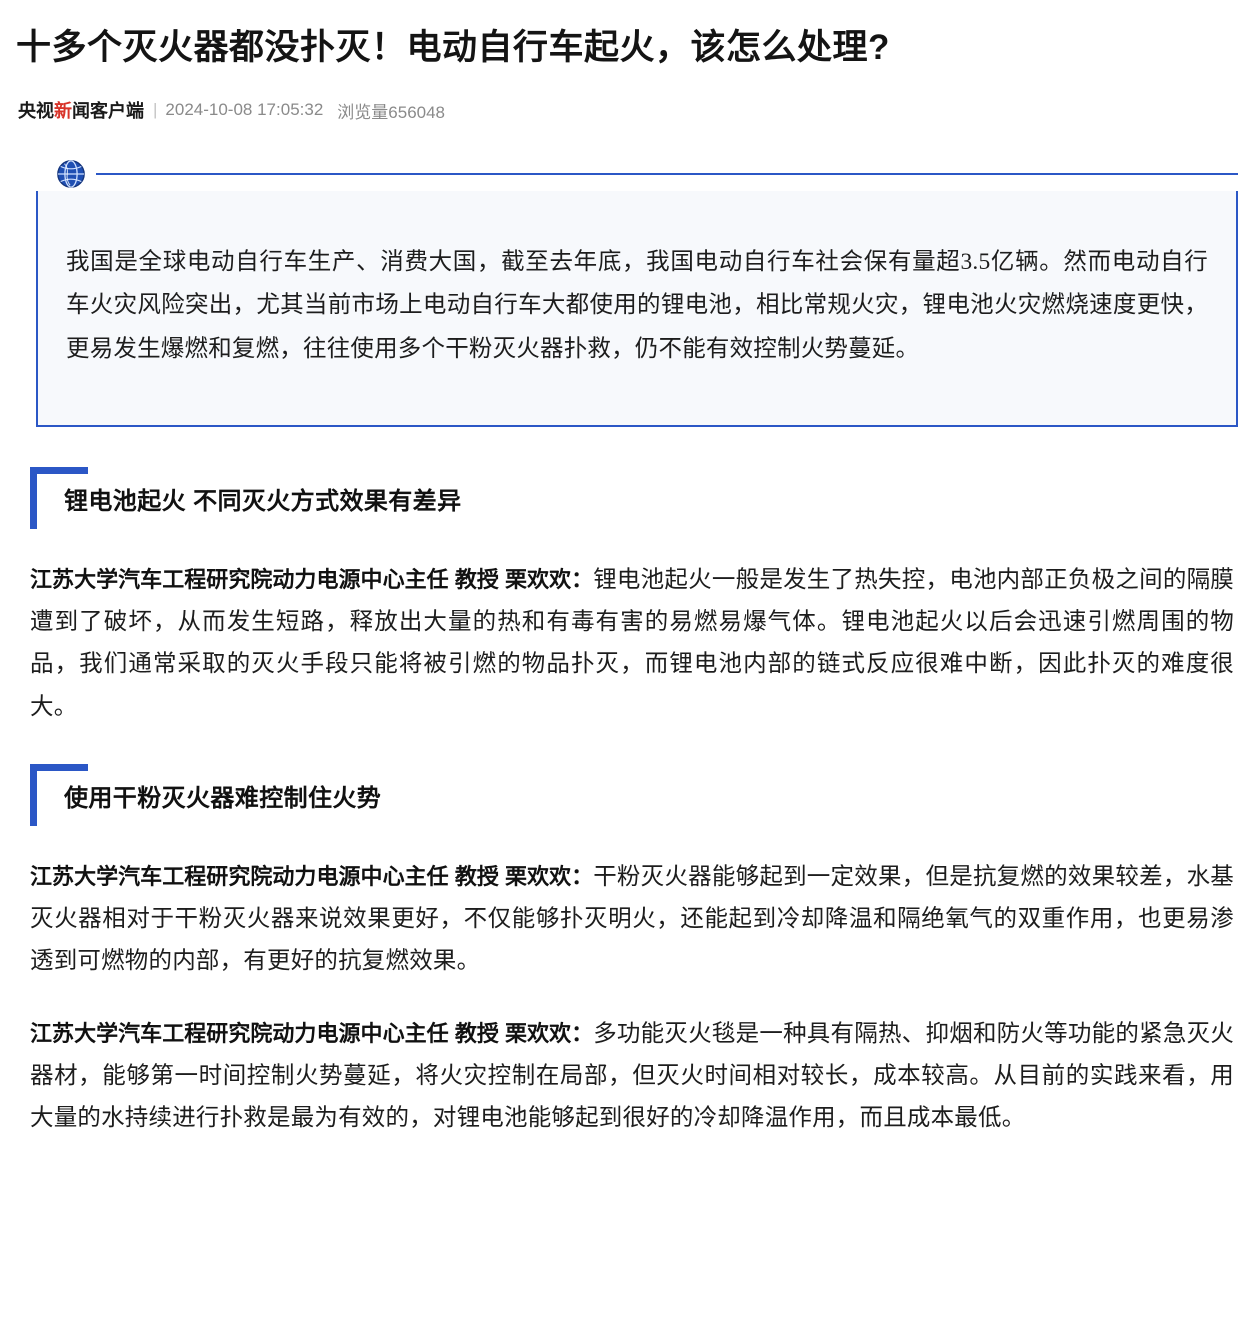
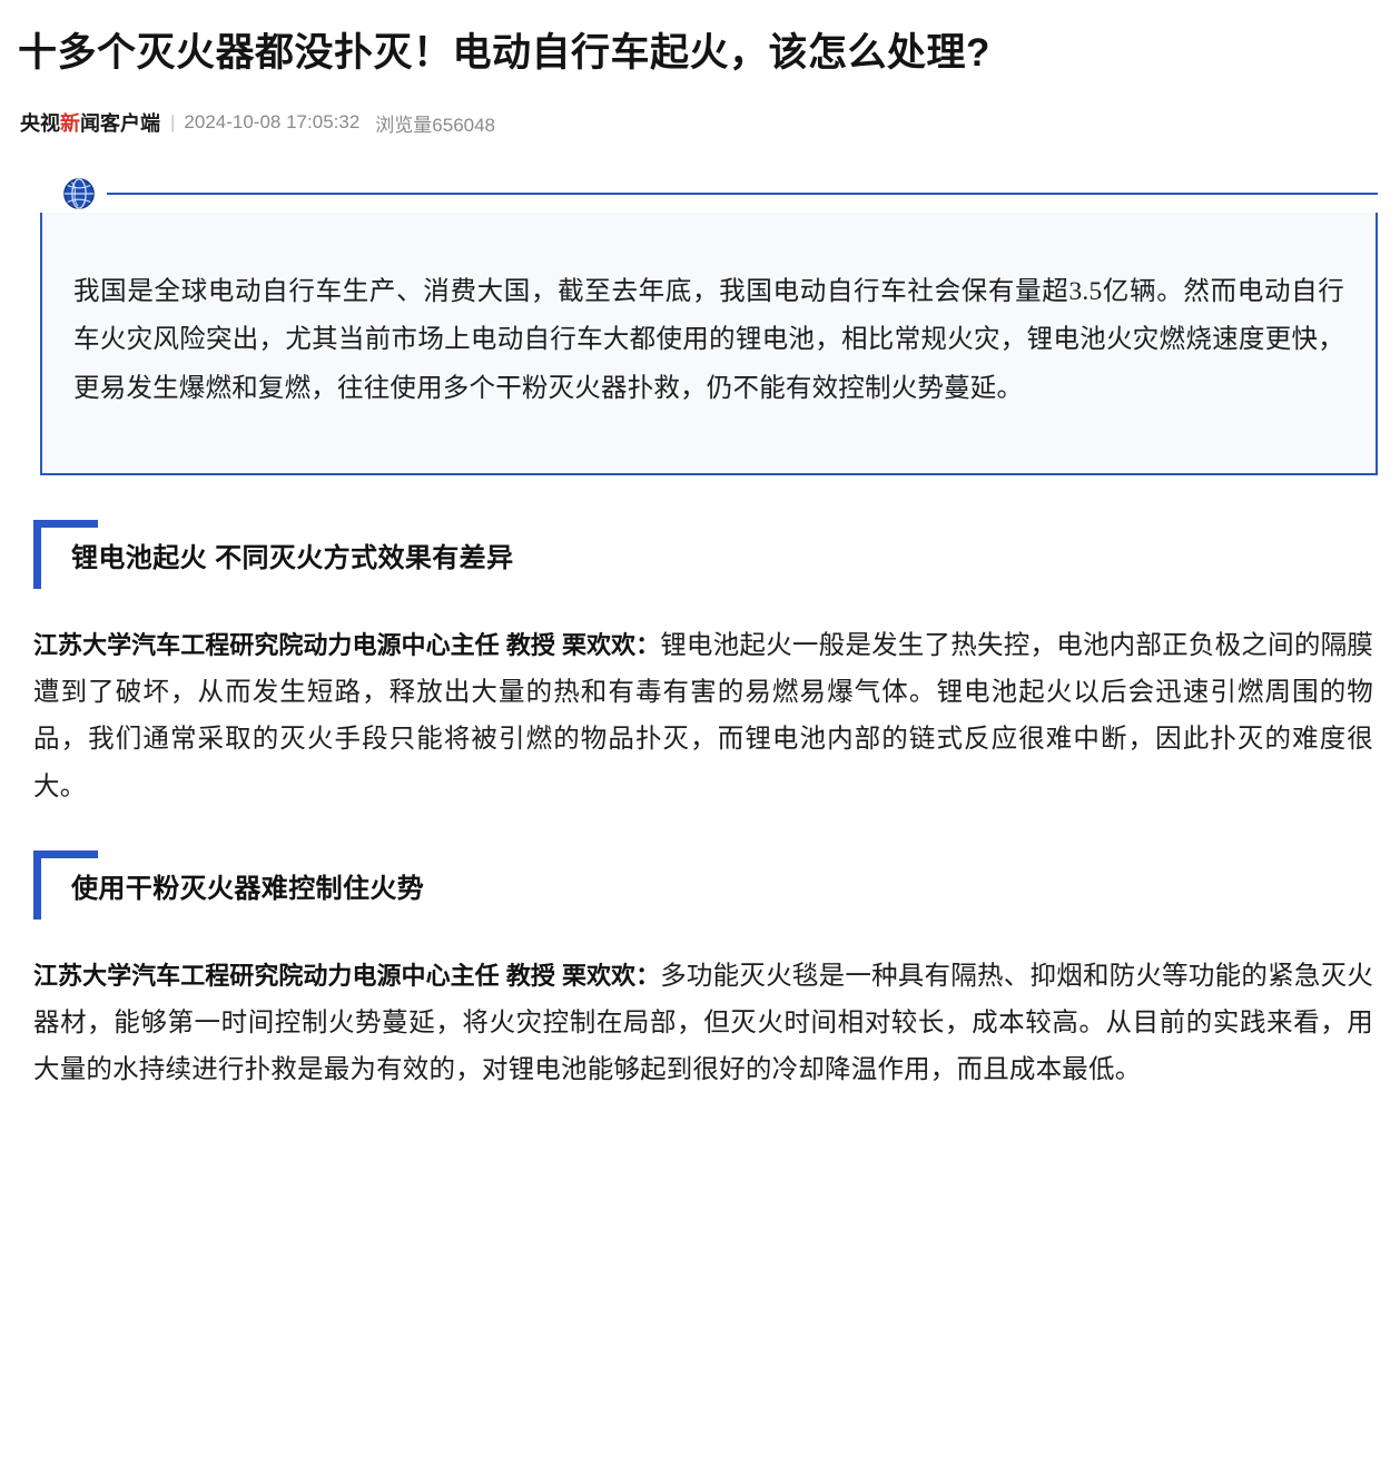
  十多个灭火器都没扑灭！电动自行车起火，该怎么处理?
  央视新闻客户端
  |
  2024-10-08 17:05:32
  浏览量656048
  我国是全球电动自行车生产、消费大国，截至去年底，我国电动自行车社会保有量超3.5亿辆。然而电动自行车火灾风险突出，尤其当前市场上电动自行车大都使用的锂电池，相比常规火灾，锂电池火灾燃烧速度更快，更易发生爆燃和复燃，往往使用多个干粉灭火器扑救，仍不能有效控制火势蔓延。
  锂电池起火 不同灭火方式效果有差异
  江苏大学汽车工程研究院动力电源中心主任 教授 栗欢欢：锂电池起火一般是发生了热失控，电池内部正负极之间的隔膜遭到了破坏，从而发生短路，释放出大量的热和有毒有害的易燃易爆气体。锂电池起火以后会迅速引燃周围的物品，我们通常采取的灭火手段只能将被引燃的物品扑灭，而锂电池内部的链式反应很难中断，因此扑灭的难度很大。
  使用干粉灭火器难控制住火势
- 江苏大学汽车工程研究院动力电源中心主任 教授 栗欢欢：干粉灭火器能够起到一定效果，但是抗复燃的效果较差，水基灭火器相对于干粉灭火器来说效果更好，不仅能够扑灭明火，还能起到冷却降温和隔绝氧气的双重作用，也更易渗透到可燃物的内部，有更好的抗复燃效果。
  江苏大学汽车工程研究院动力电源中心主任 教授 栗欢欢：多功能灭火毯是一种具有隔热、抑烟和防火等功能的紧急灭火器材，能够第一时间控制火势蔓延，将火灾控制在局部，但灭火时间相对较长，成本较高。从目前的实践来看，用大量的水持续进行扑救是最为有效的，对锂电池能够起到很好的冷却降温作用，而且成本最低。
